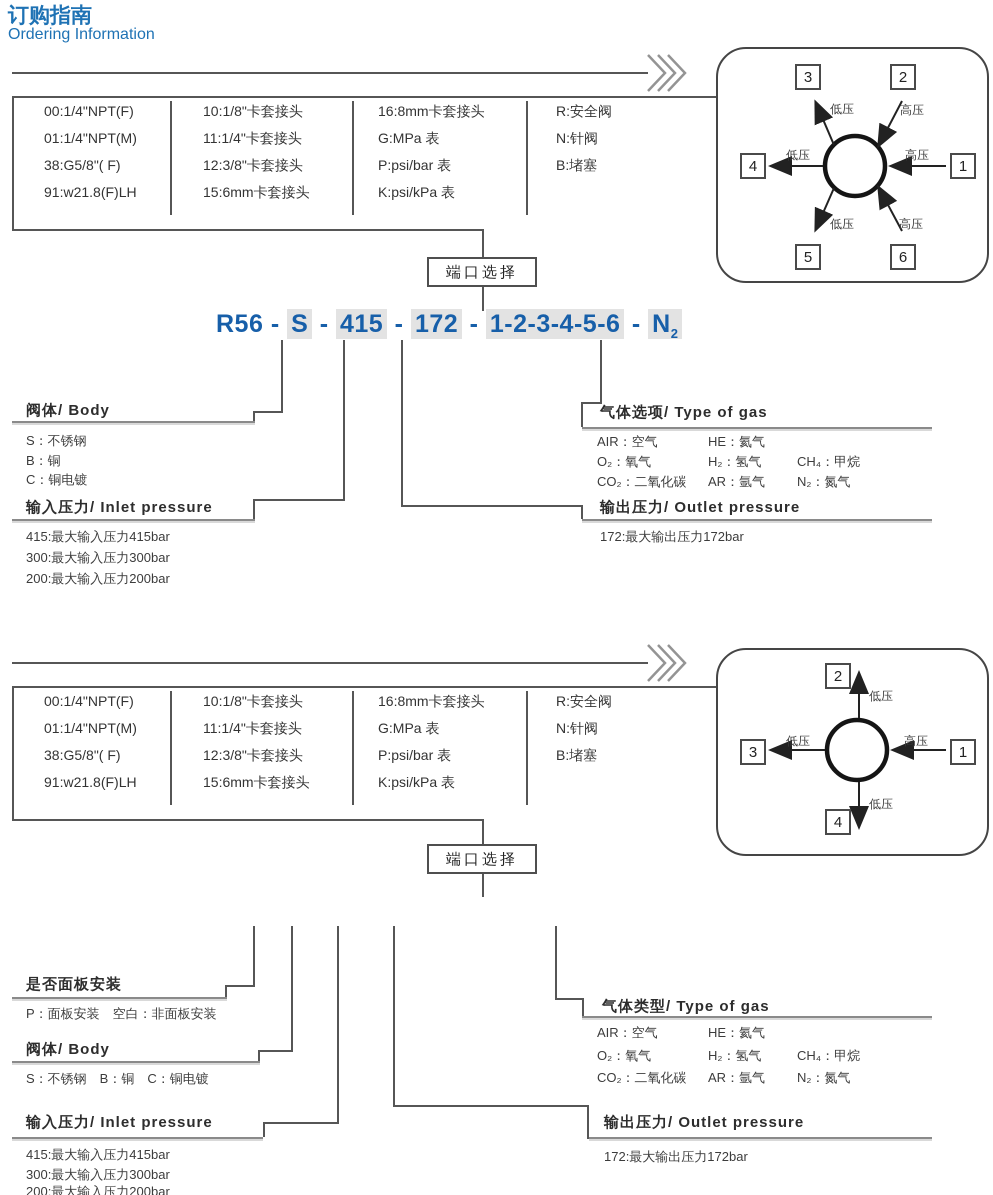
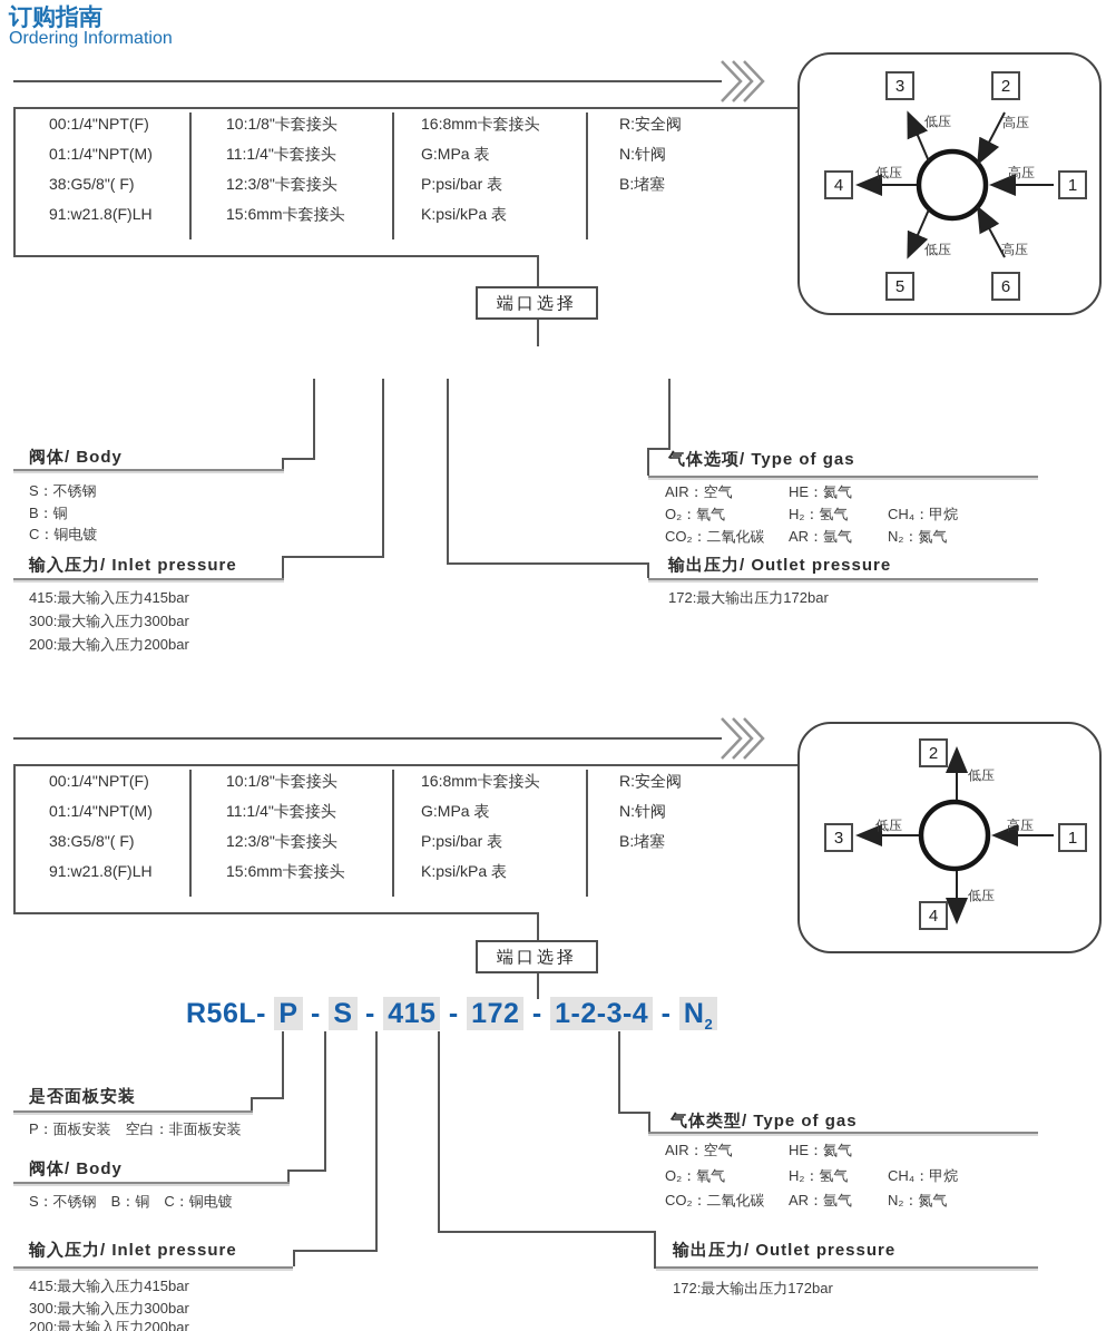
  订购指南
  Ordering Information
  00:1/4"NPT(F)
  01:1/4"NPT(M)
  38:G5/8"( F)
  91:w21.8(F)LH
  10:1/8"卡套接头
  11:1/4"卡套接头
  12:3/8"卡套接头
  15:6mm卡套接头
  16:8mm卡套接头
  G:MPa 表
  P:psi/bar 表
  K:psi/kPa 表
  R:安全阀
  N:针阀
  B:堵塞
  端口选择
- R56 - S - 415 - 172 - 1-2-3-4-5-6 - N2
  阀体/ Body
  S：不锈钢
  B：铜
  C：铜电镀
  气体选项/ Type of gas
  AIR：空气
  HE：氦气
  O₂：氧气
  H₂：氢气
  CH₄：甲烷
  CO₂：二氧化碳
  AR：氩气
  N₂：氮气
  输入压力/ Inlet pressure
  415:最大输入压力415bar
  300:最大输入压力300bar
  200:最大输入压力200bar
  输出压力/ Outlet pressure
  172:最大输出压力172bar
  3
  2
  4
  1
  5
  6
  低压
  高压
  低压
  高压
  低压
  高压
  00:1/4"NPT(F)
  01:1/4"NPT(M)
  38:G5/8"( F)
  91:w21.8(F)LH
  10:1/8"卡套接头
  11:1/4"卡套接头
  12:3/8"卡套接头
  15:6mm卡套接头
  16:8mm卡套接头
  G:MPa 表
  P:psi/bar 表
  K:psi/kPa 表
  R:安全阀
  N:针阀
  B:堵塞
  端口选择
+ R56L- P - S - 415 - 172 - 1-2-3-4 - N2
  是否面板安装
  P：面板安装 空白：非面板安装
  气体类型/ Type of gas
  AIR：空气
  HE：氦气
  O₂：氧气
  H₂：氢气
  CH₄：甲烷
  CO₂：二氧化碳
  AR：氩气
  N₂：氮气
  阀体/ Body
  S：不锈钢 B：铜 C：铜电镀
  输入压力/ Inlet pressure
  415:最大输入压力415bar
  300:最大输入压力300bar
  200:最大输入压力200bar
  输出压力/ Outlet pressure
  172:最大输出压力172bar
  2
  3
  1
  4
  低压
  低压
  高压
  低压
